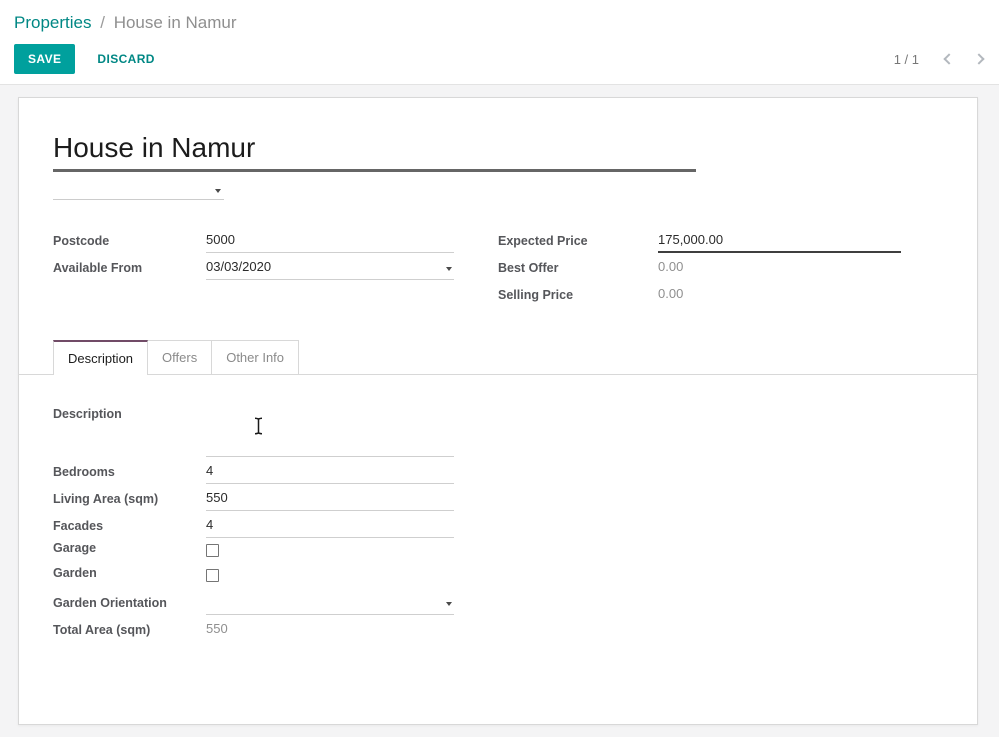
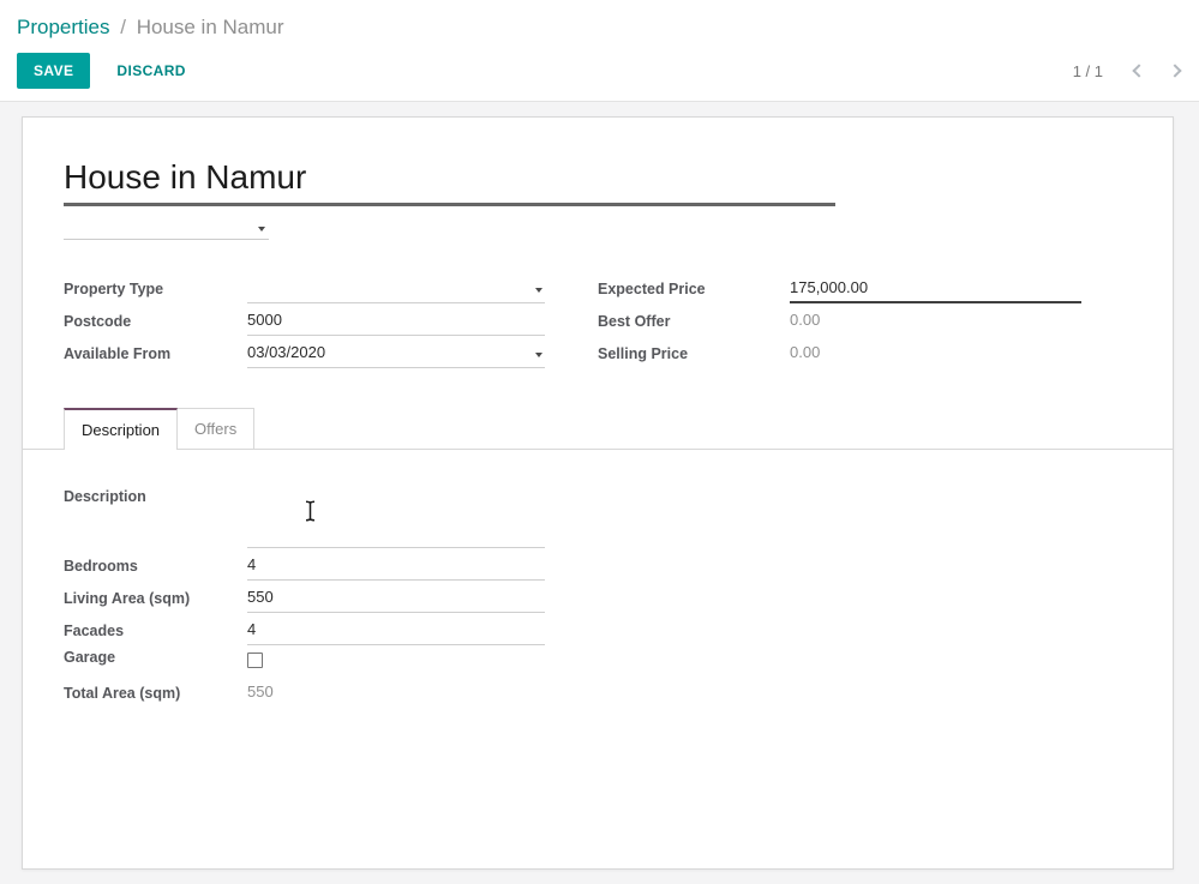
  Properties / House in Namur
  SAVE
  DISCARD
  1 / 1
  House in Namur
+ Property Type
  Postcode
  5000
  Available From
  03/03/2020
  Expected Price
  175,000.00
  Best Offer
  0.00
  Selling Price
  0.00
  Description
  Offers
- Other Info
  Description
  Bedrooms
  4
  Living Area (sqm)
  550
  Facades
  4
  Garage
- Garden
- Garden Orientation
  Total Area (sqm)
  550
